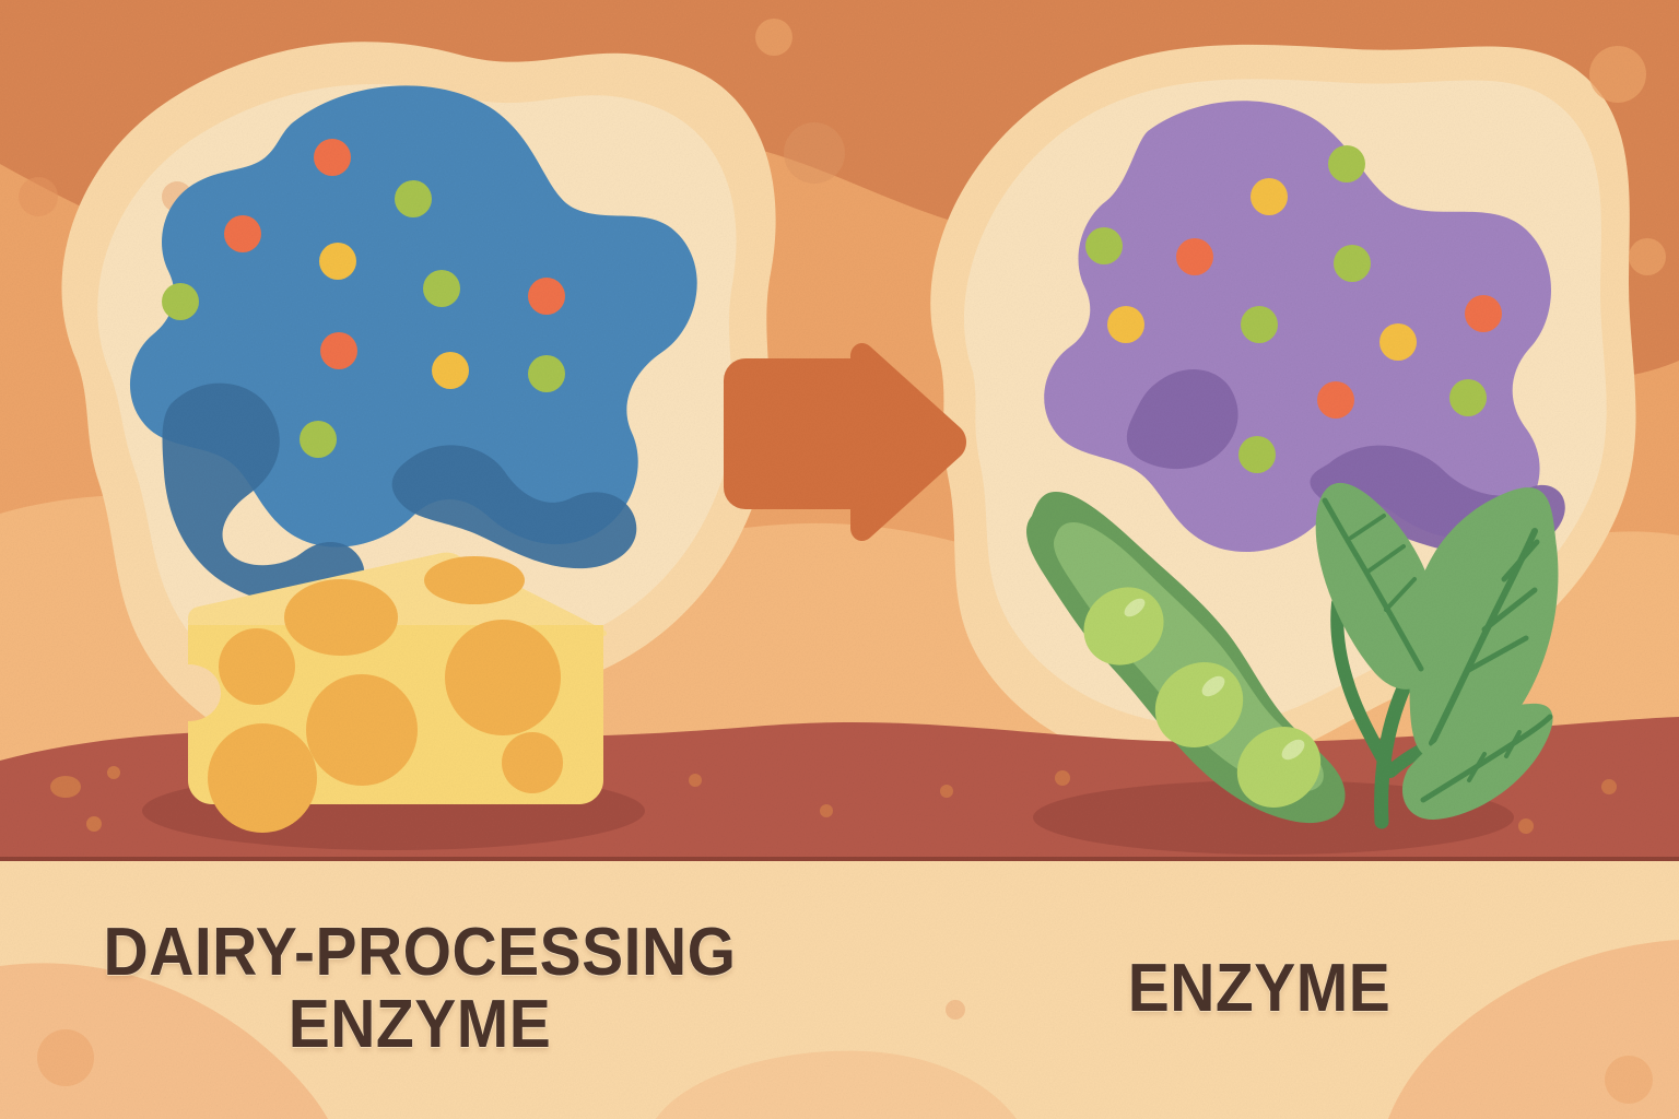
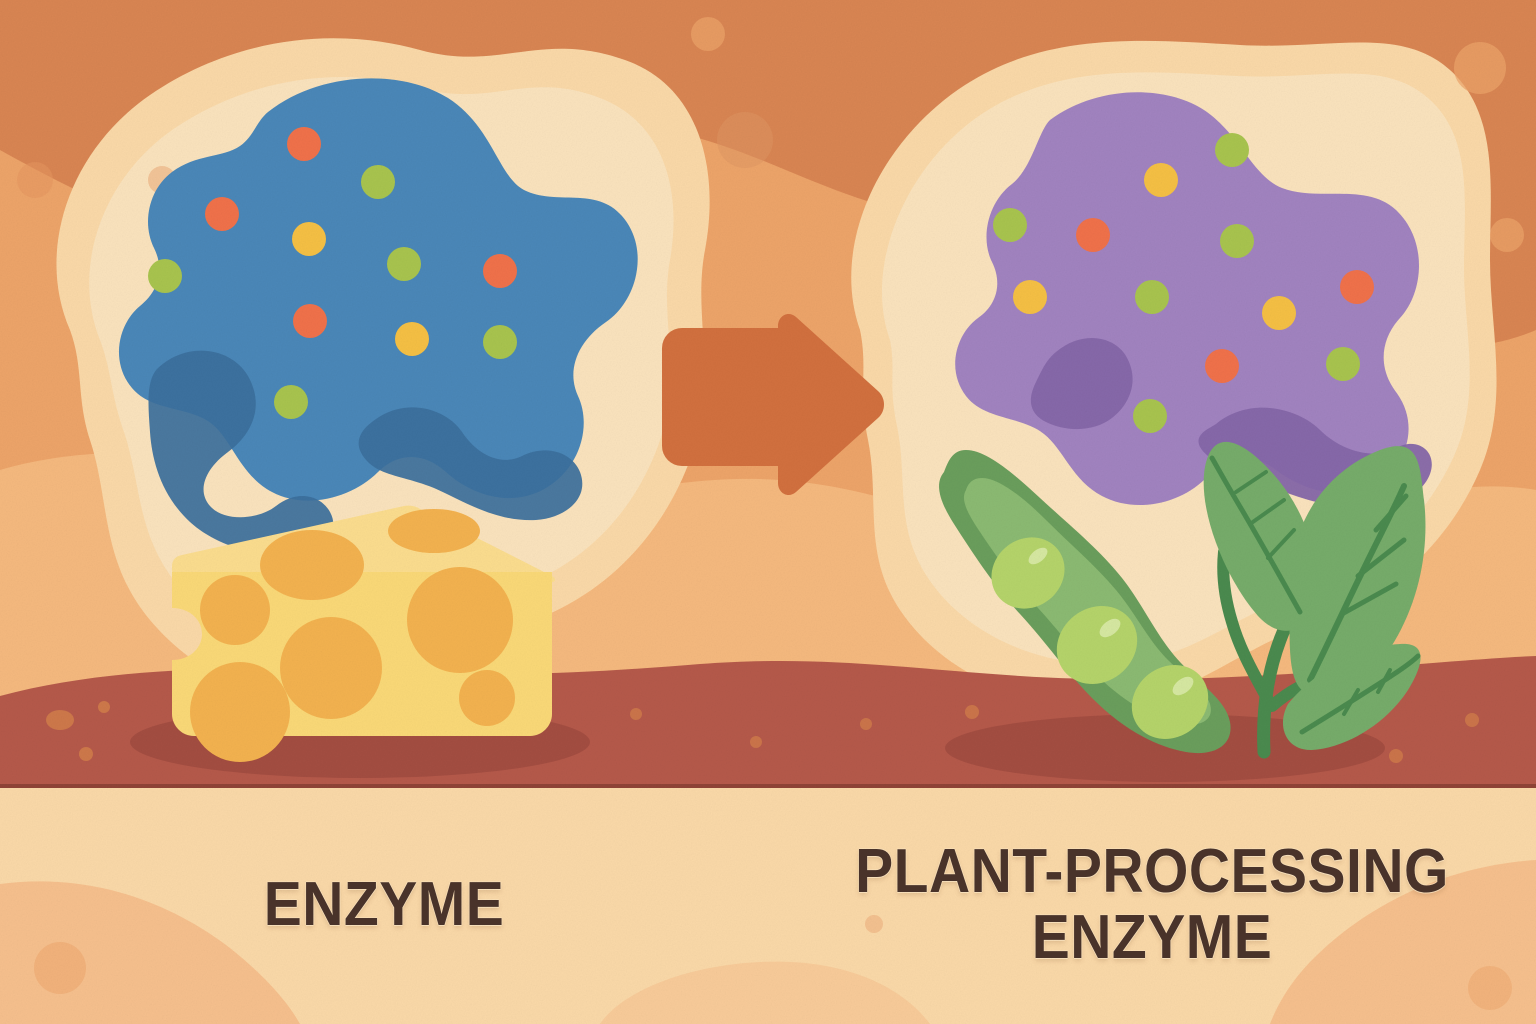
- DAIRY-PROCESSING
  ENZYME
+ PLANT-PROCESSING
  ENZYME
